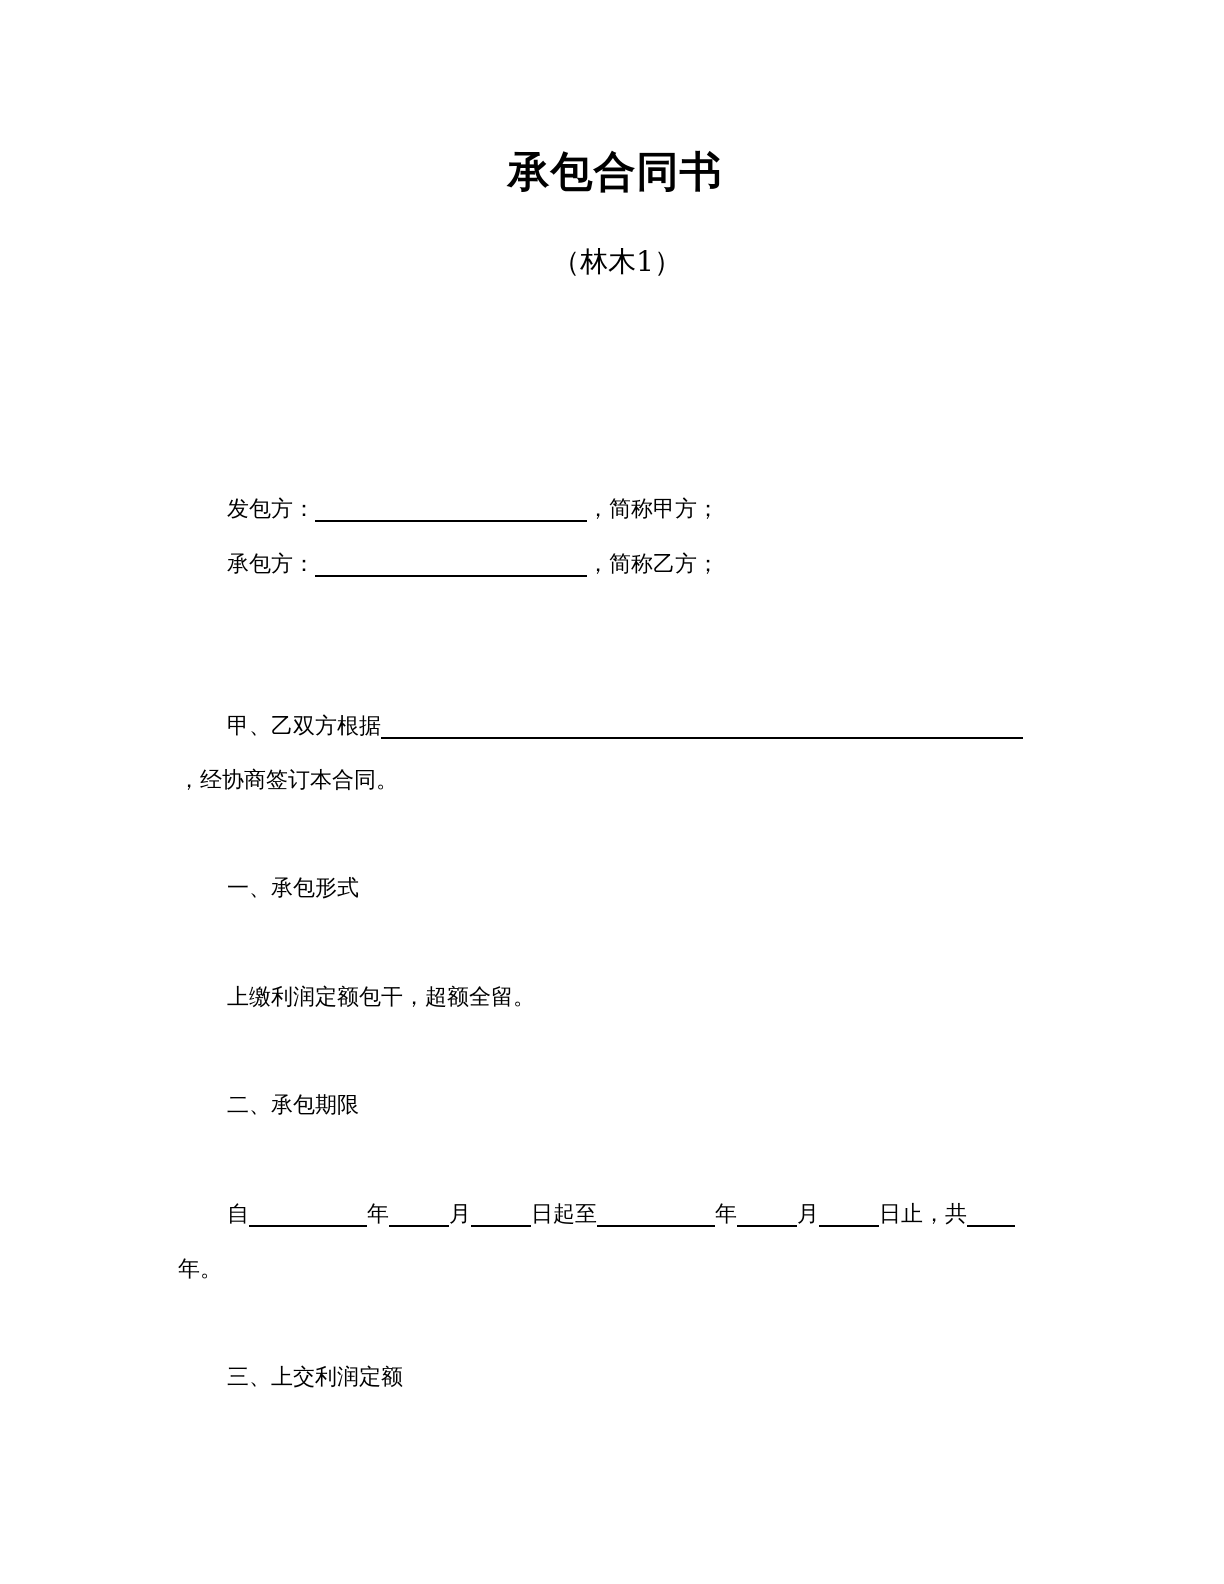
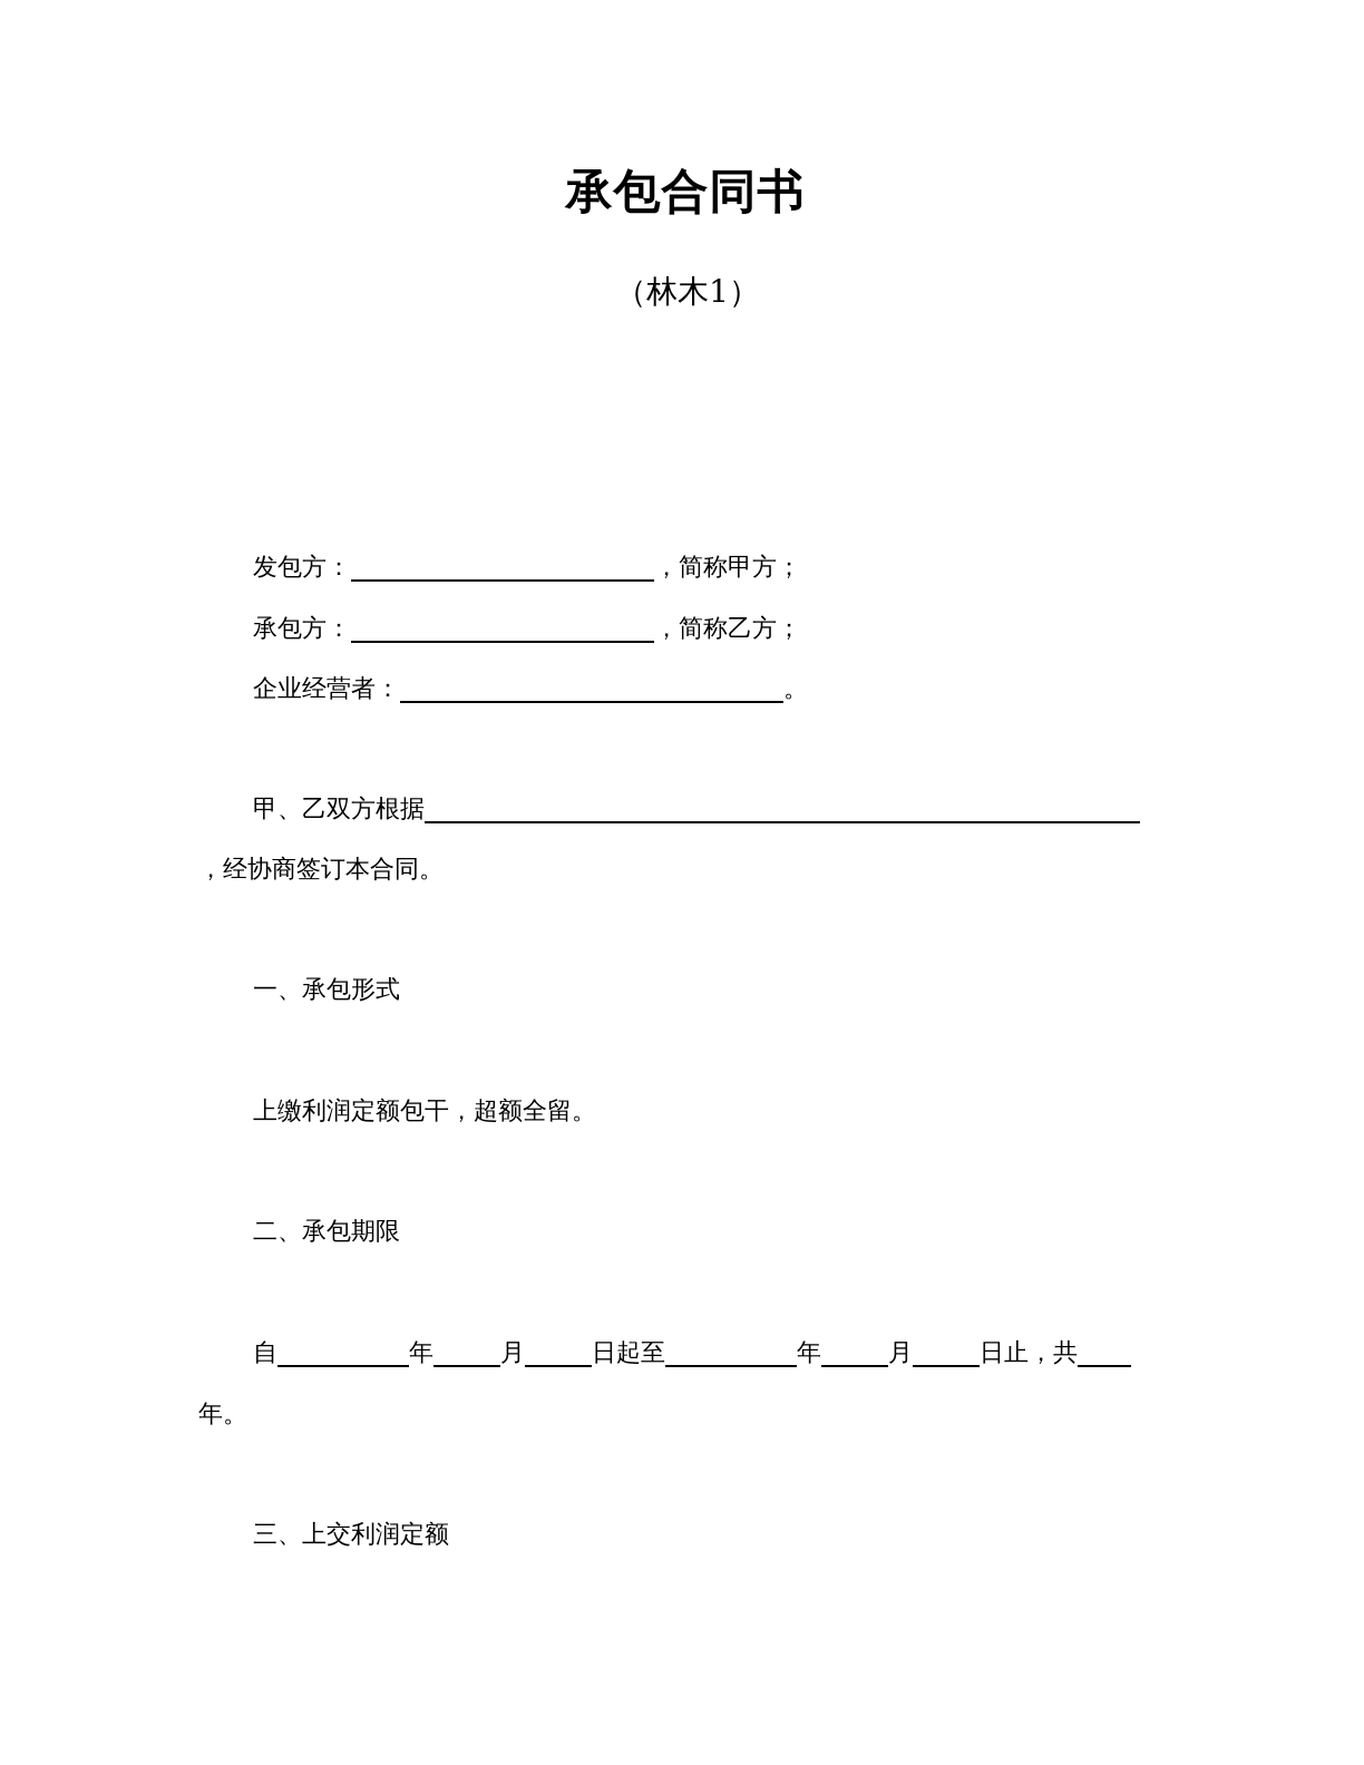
  承包合同书
  （林木1）
  发包方：
  ，简称甲方；
  承包方：
  ，简称乙方；
+ 企业经营者：
+ 。
  甲、乙双方根据
  ，经协商签订本合同。
  一、承包形式
  上缴利润定额包干，超额全留。
  二、承包期限
  自
  年
  月
  日起至
  年
  月
  日止，共
  年。
  三、上交利润定额
